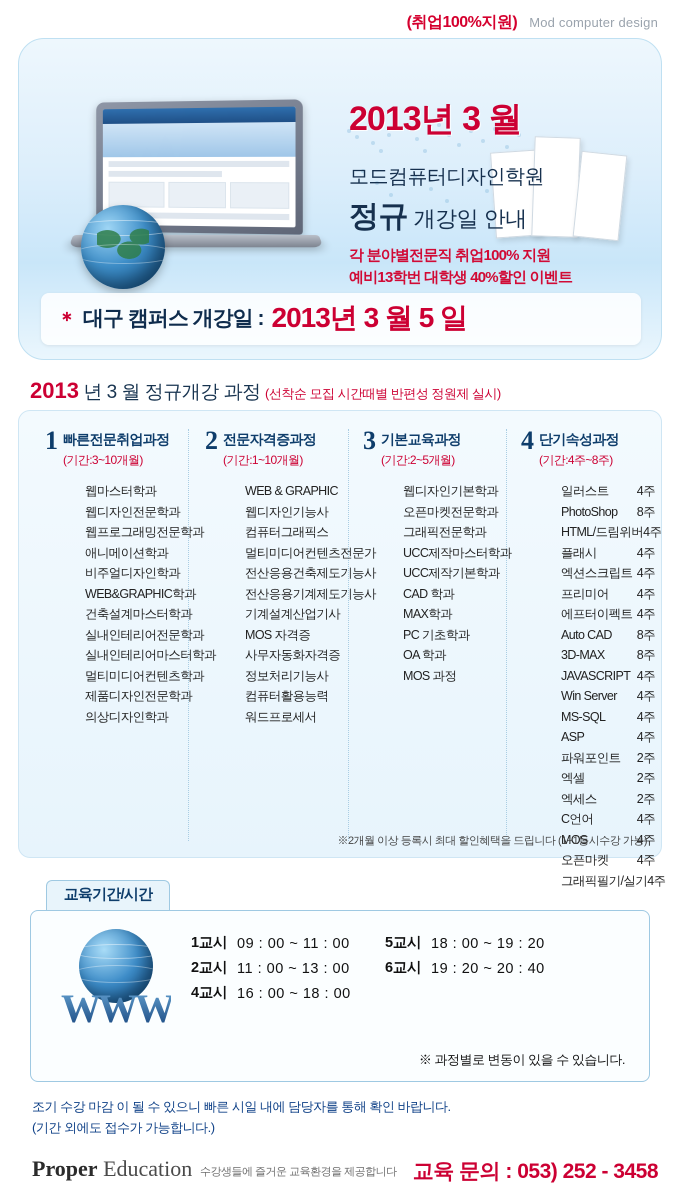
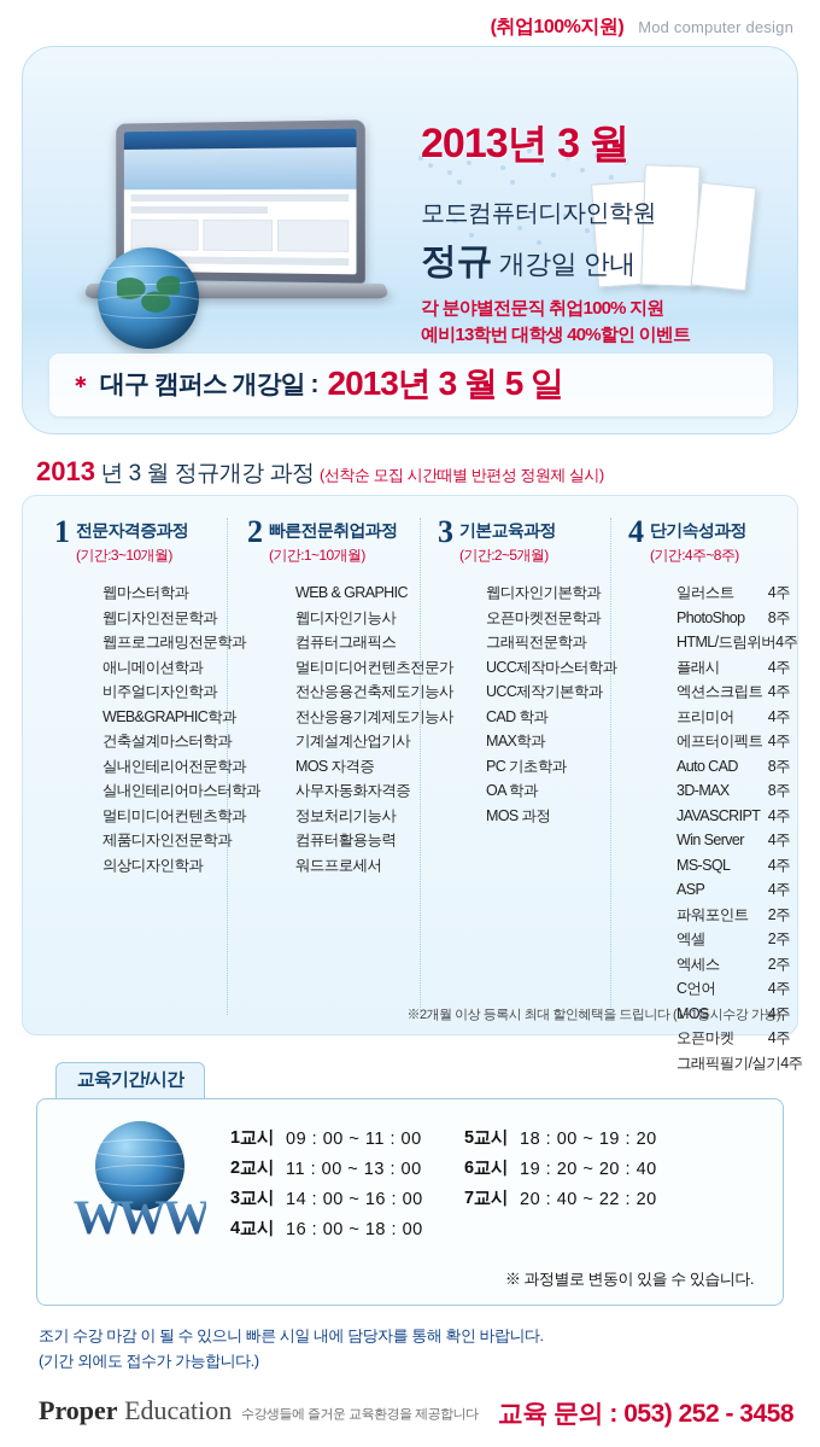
  (취업100%지원)
  Mod computer design
  2013년 3 월
  모드컴퓨터디자인학원
  정규 개강일 안내
  각 분야별전문직 취업100% 지원
  예비13학번 대학생 40%할인 이벤트
  ＊
  대구 캠퍼스 개강일 :
  2013년 3 월 5 일
  2013 년 3 월 정규개강 과정 (선착순 모집 시간때별 반편성 정원제 실시)
  1
- 빠른전문취업과정
+ 전문자격증과정
  (기간:3~10개월)
  웹마스터학과
  웹디자인전문학과
  웹프로그래밍전문학
  애니메이션학과
  비주얼디자인학과
  WEB&GRAPHIC학과
  건축설계마스터학과
  실내인테리어전문학
  실내인테리어마스터
  멀티미디어컨텐츠학
  제품디자인전문학과
  의상디자인학과
  2
- 전문자격증과정
+ 빠른전문취업과정
  (기간:1~10개월)
  WEB & GRAPHIC
  웹디자인기능사
  컴퓨터그래픽스
  멀티미디어컨텐츠전
  전산응용건축제도기
  전산응용기계제도기
  기계설계산업기사
  MOS 자격증
  사무자동화자격증
  정보처리기능사
  컴퓨터활용능력
  워드프로세서
  3
  기본교육과정
  (기간:2~5개월)
  웹디자인기본학과
  오픈마켓전문학과
  그래픽전문학과
  UCC제작마스터학과
  UCC제작기본학과
  CAD 학과
  MAX학과
  PC 기초학과
  OA 학과
  MOS 과정
  4
  단기속성과정
  (기간:4주~8주)
  일러스트
  4주
  PhotoShop
  8주
  HTML/드림위버
  4주
  플래시
  4주
  엑션스크립트
  4주
  프리미어
  4주
  에프터이펙트
  4주
  Auto CAD
  8주
  3D-MAX
  8주
  JAVASCRIPT
  4주
  Win Server
  4주
  MS-SQL
  4주
  ASP
  4주
  파워포인트
  2주
  엑셀
  2주
  엑세스
  2주
  C언어
  4주
  MOS
  4주
  오픈마켓
  4주
  그래픽필기/실기
  4주
  ※2개월 이상 등록시 최대 할인혜택을 드립니다 (1+1동시수강 가능)
  교육기간/시간
  WWW
  1교시
  09 : 00 ~ 11 : 00
  5교시
  18 : 00 ~ 19 : 20
  2교시
  11 : 00 ~ 13 : 00
  6교시
  19 : 20 ~ 20 : 40
+ 3교시
+ 14 : 00 ~ 16 : 00
+ 7교시
+ 20 : 40 ~ 22 : 20
  4교시
  16 : 00 ~ 18 : 00
  ※ 과정별로 변동이 있을 수 있습니다.
  조기 수강 마감 이 될 수 있으니 빠른 시일 내에 담당자를 통해 확인 바랍니다.
  (기간 외에도 접수가 가능합니다.)
  Proper Education
  수강생들에 즐거운 교육환경을 제공합니다
  교육 문의 : 053) 252 - 3458
